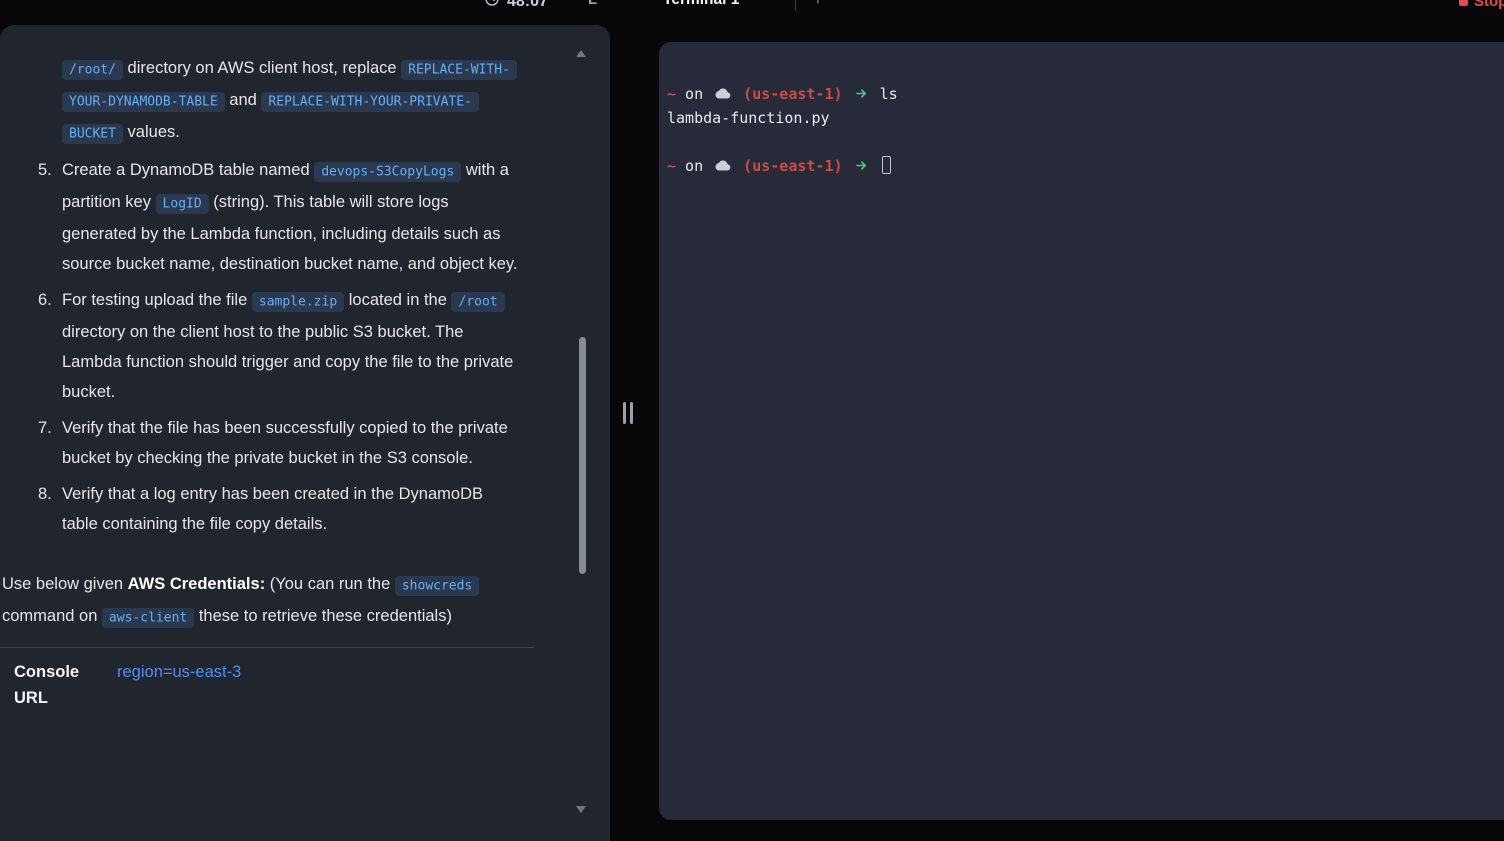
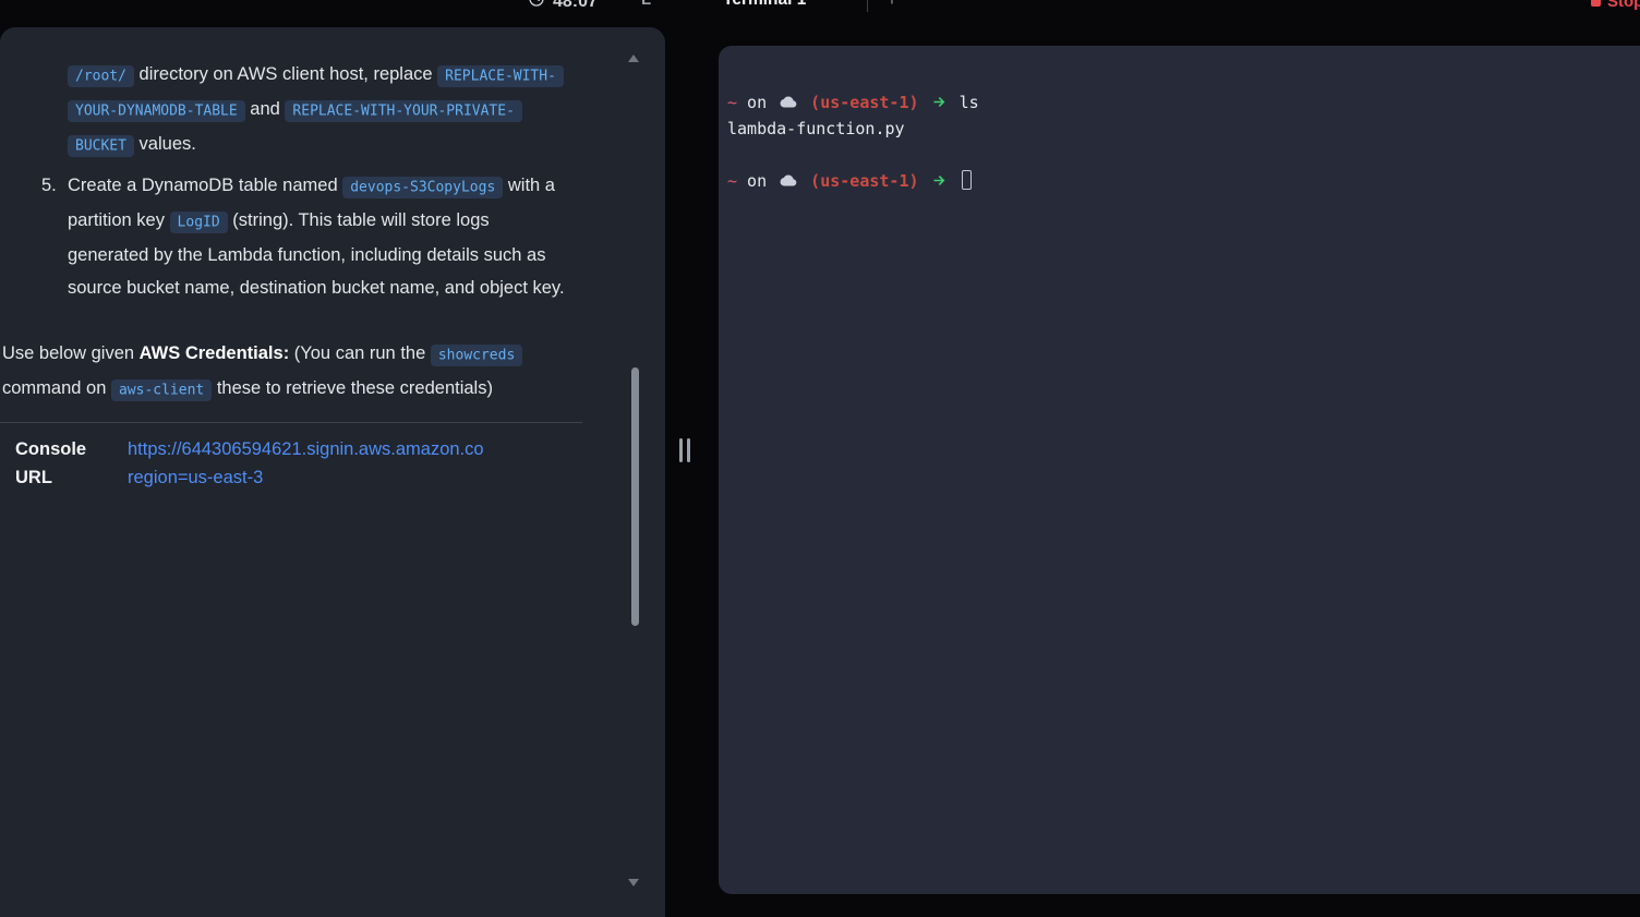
  48:07
  Stop
  /root/ directory on AWS client host, replace REPLACE-WITH-YOUR-DYNAMODB-TABLE and REPLACE-WITH-YOUR-PRIVATE-BUCKET values.
  5.
  Create a DynamoDB table named devops-S3CopyLogs with a partition key LogID (string). This table will store logs generated by the Lambda function, including details such as source bucket name, destination bucket name, and object key.
- 6.
- For testing upload the file sample.zip located in the /root directory on the client host to the public S3 bucket. The Lambda function should trigger and copy the file to the private bucket.
- 7.
- Verify that the file has been successfully copied to the private bucket by checking the private bucket in the S3 console.
- 8.
- Verify that a log entry has been created in the DynamoDB table containing the file copy details.
  Use below given AWS Credentials: (You can run the showcreds command on aws-client these to retrieve these credentials)
  Console URL
+ https://644306594621.signin.aws.amazon.co
  region=us-east-3
  ~ on (us-east-1) ls
  lambda-function.py
  ~ on (us-east-1)
